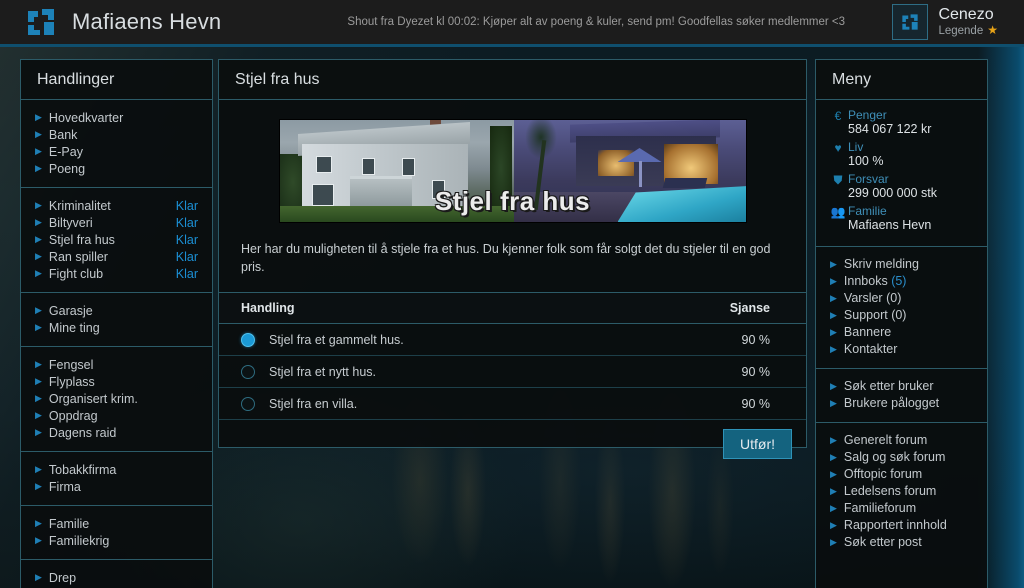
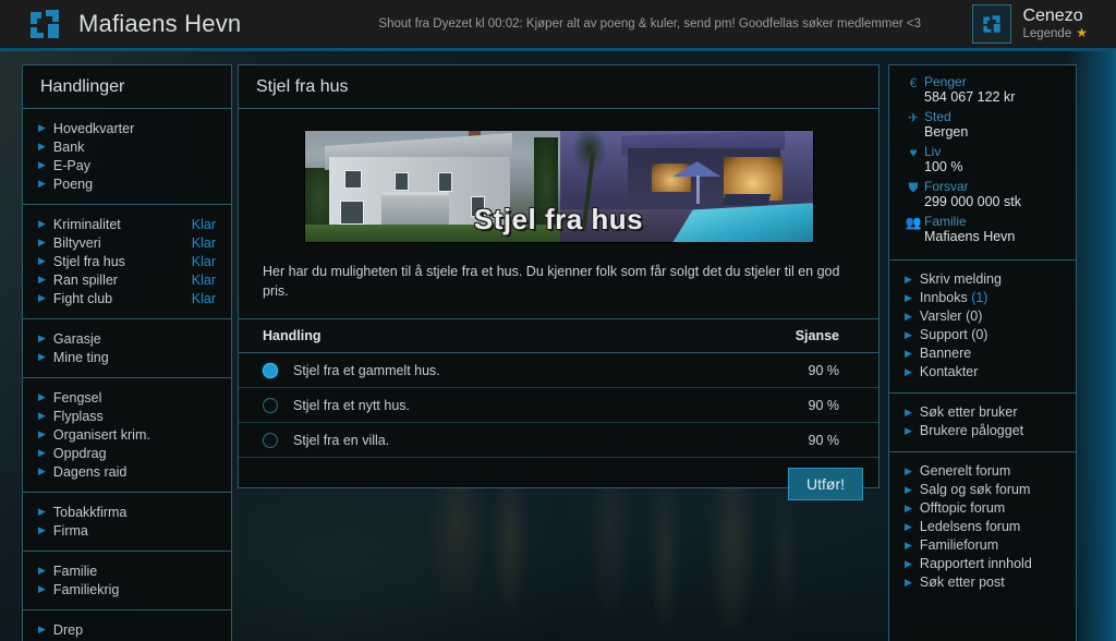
  Mafiaens Hevn
  Shout fra Dyezet kl 00:02: Kjøper alt av poeng & kuler, send pm! Goodfellas søker medlemmer <3
  Cenezo
  Legende
  ★
  Handlinger
  ▶
  Hovedkvarter
  ▶
  Bank
  ▶
  E-Pay
  ▶
  Poeng
  ▶
  Kriminalitet
  Klar
  ▶
  Biltyveri
  Klar
  ▶
  Stjel fra hus
  Klar
  ▶
  Ran spiller
  Klar
  ▶
  Fight club
  Klar
  ▶
  Garasje
  ▶
  Mine ting
  ▶
  Fengsel
  ▶
  Flyplass
  ▶
  Organisert krim.
  ▶
  Oppdrag
  ▶
  Dagens raid
  ▶
  Tobakkfirma
  ▶
  Firma
  ▶
  Familie
  ▶
  Familiekrig
  ▶
  Drep
  Stjel fra hus
  Stjel fra hus
  Her har du muligheten til å stjele fra et hus. Du kjenner folk som får solgt det du stjeler til en god pris.
  Handling
  Sjanse
  Stjel fra et gammelt hus.
  90 %
  Stjel fra et nytt hus.
  90 %
  Stjel fra en villa.
  90 %
  Utfør!
- Meny
  €
  Penger
  584 067 122 kr
+ ✈
+ Sted
+ Bergen
  ♥
  Liv
  100 %
  ⛊
  Forsvar
  299 000 000 stk
  👥
  Familie
  Mafiaens Hevn
  ▶
  Skriv melding
  ▶
- Innboks (5)
+ Innboks (1)
  ▶
  Varsler (0)
  ▶
  Support (0)
  ▶
  Bannere
  ▶
  Kontakter
  ▶
  Søk etter bruker
  ▶
  Brukere pålogget
  ▶
  Generelt forum
  ▶
  Salg og søk forum
  ▶
  Offtopic forum
  ▶
  Ledelsens forum
  ▶
  Familieforum
  ▶
  Rapportert innhold
  ▶
  Søk etter post
